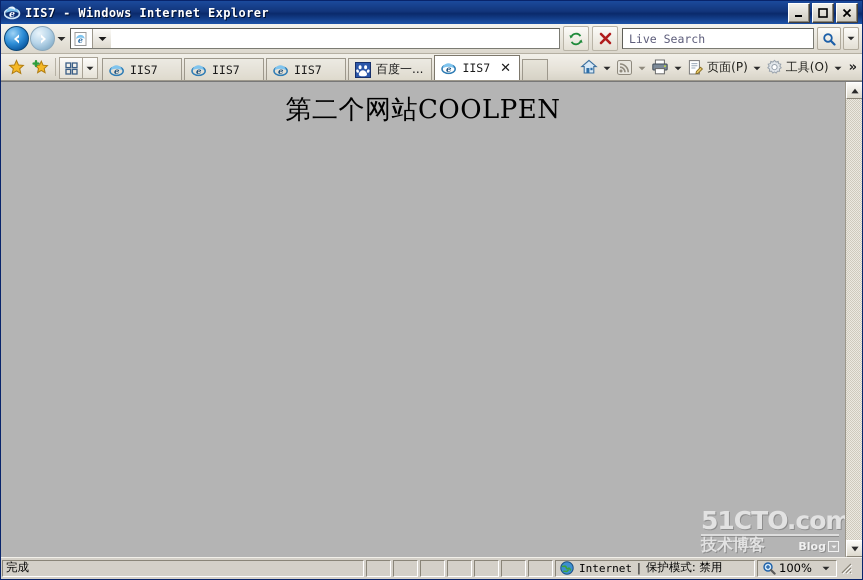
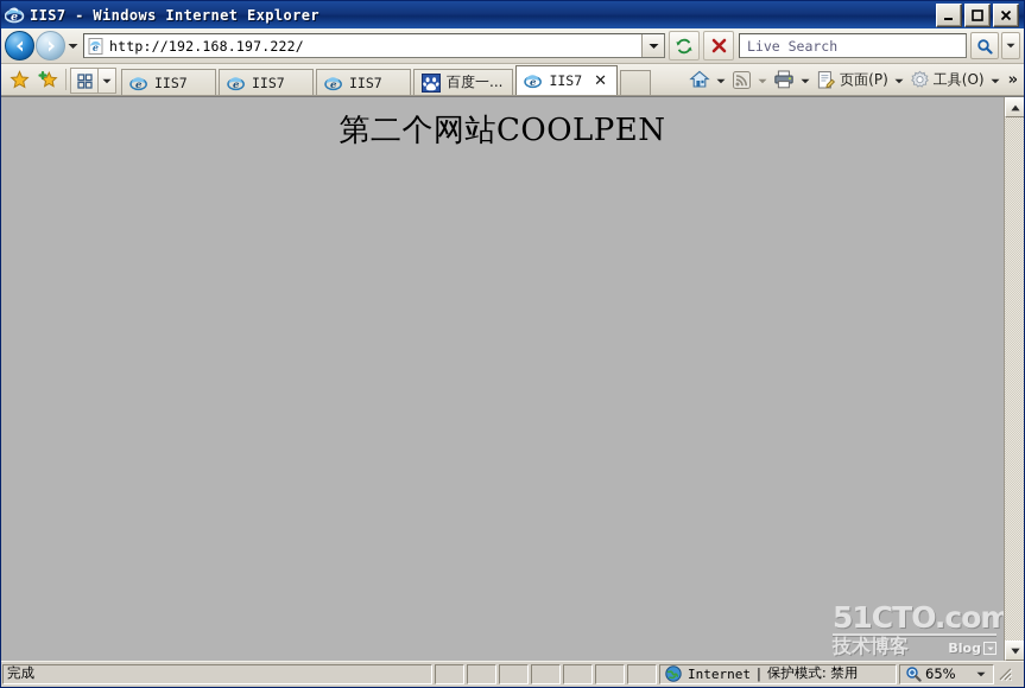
  e
  IIS7 - Windows Internet Explorer
  e
+ http://192.168.197.222/
  Live Search
  e
  IIS7
  e
  IIS7
  e
  IIS7
  百度一...
  e
  IIS7
  ✕
  页面(P)
  工具(O)
  »
  第二个网站COOLPEN
  51CTO.com
  技术博客
  Blog
  完成
  Internet
  |
  保护模式: 禁用
- 100%
+ 65%
